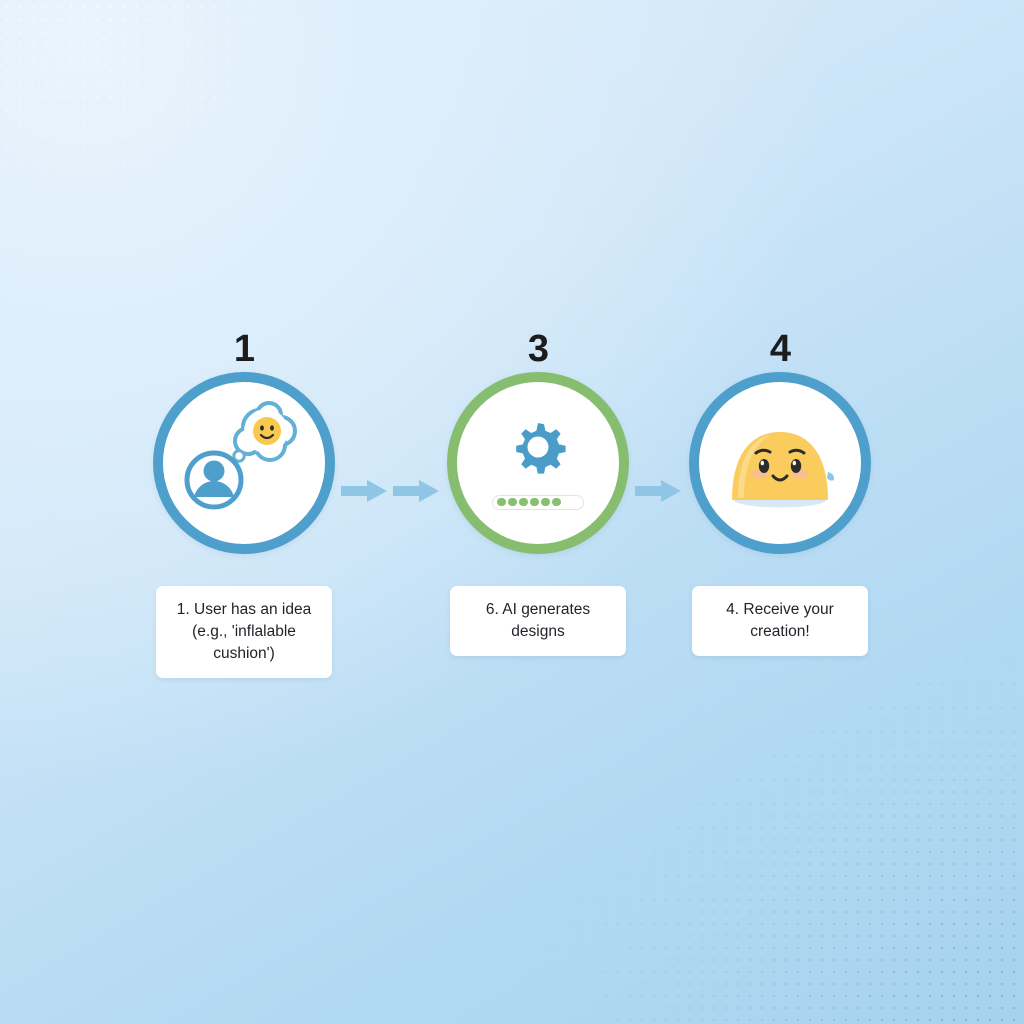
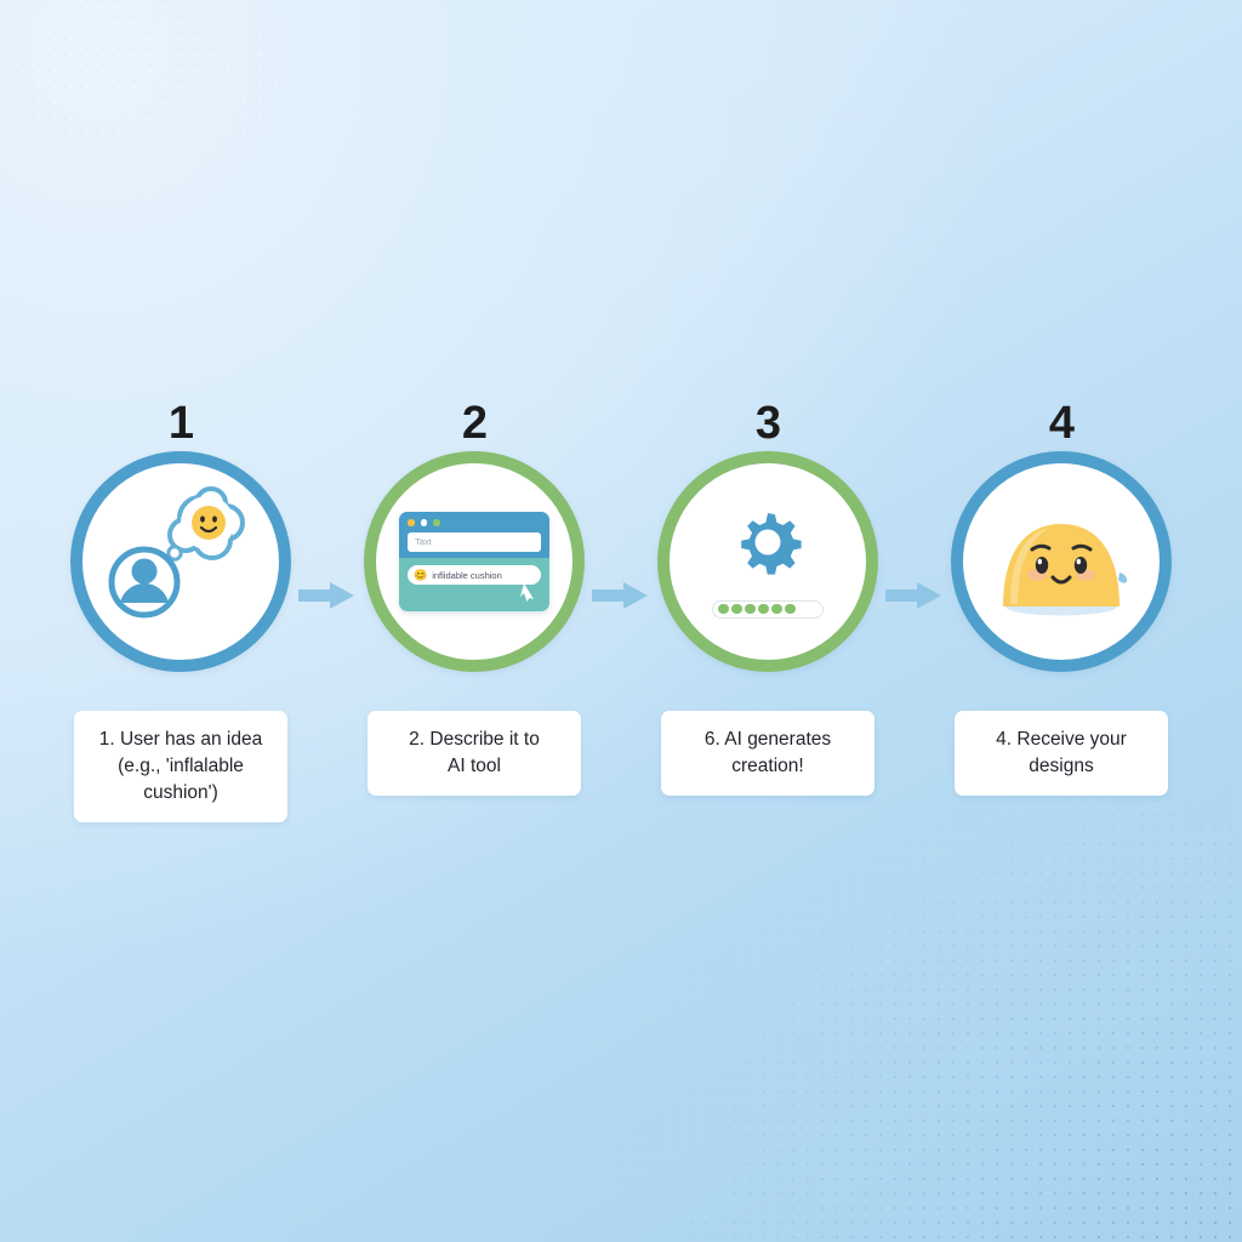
  1
  1. User has an idea
  (e.g., 'inflalable cushion')
+ 2
+ Taxt
+ 😊
+ inflidable cushion
+ 2. Describe it to
+ AI tool
  3
  6. AI generates
- designs
+ creation!
  4
  4. Receive your
- creation!
+ designs
